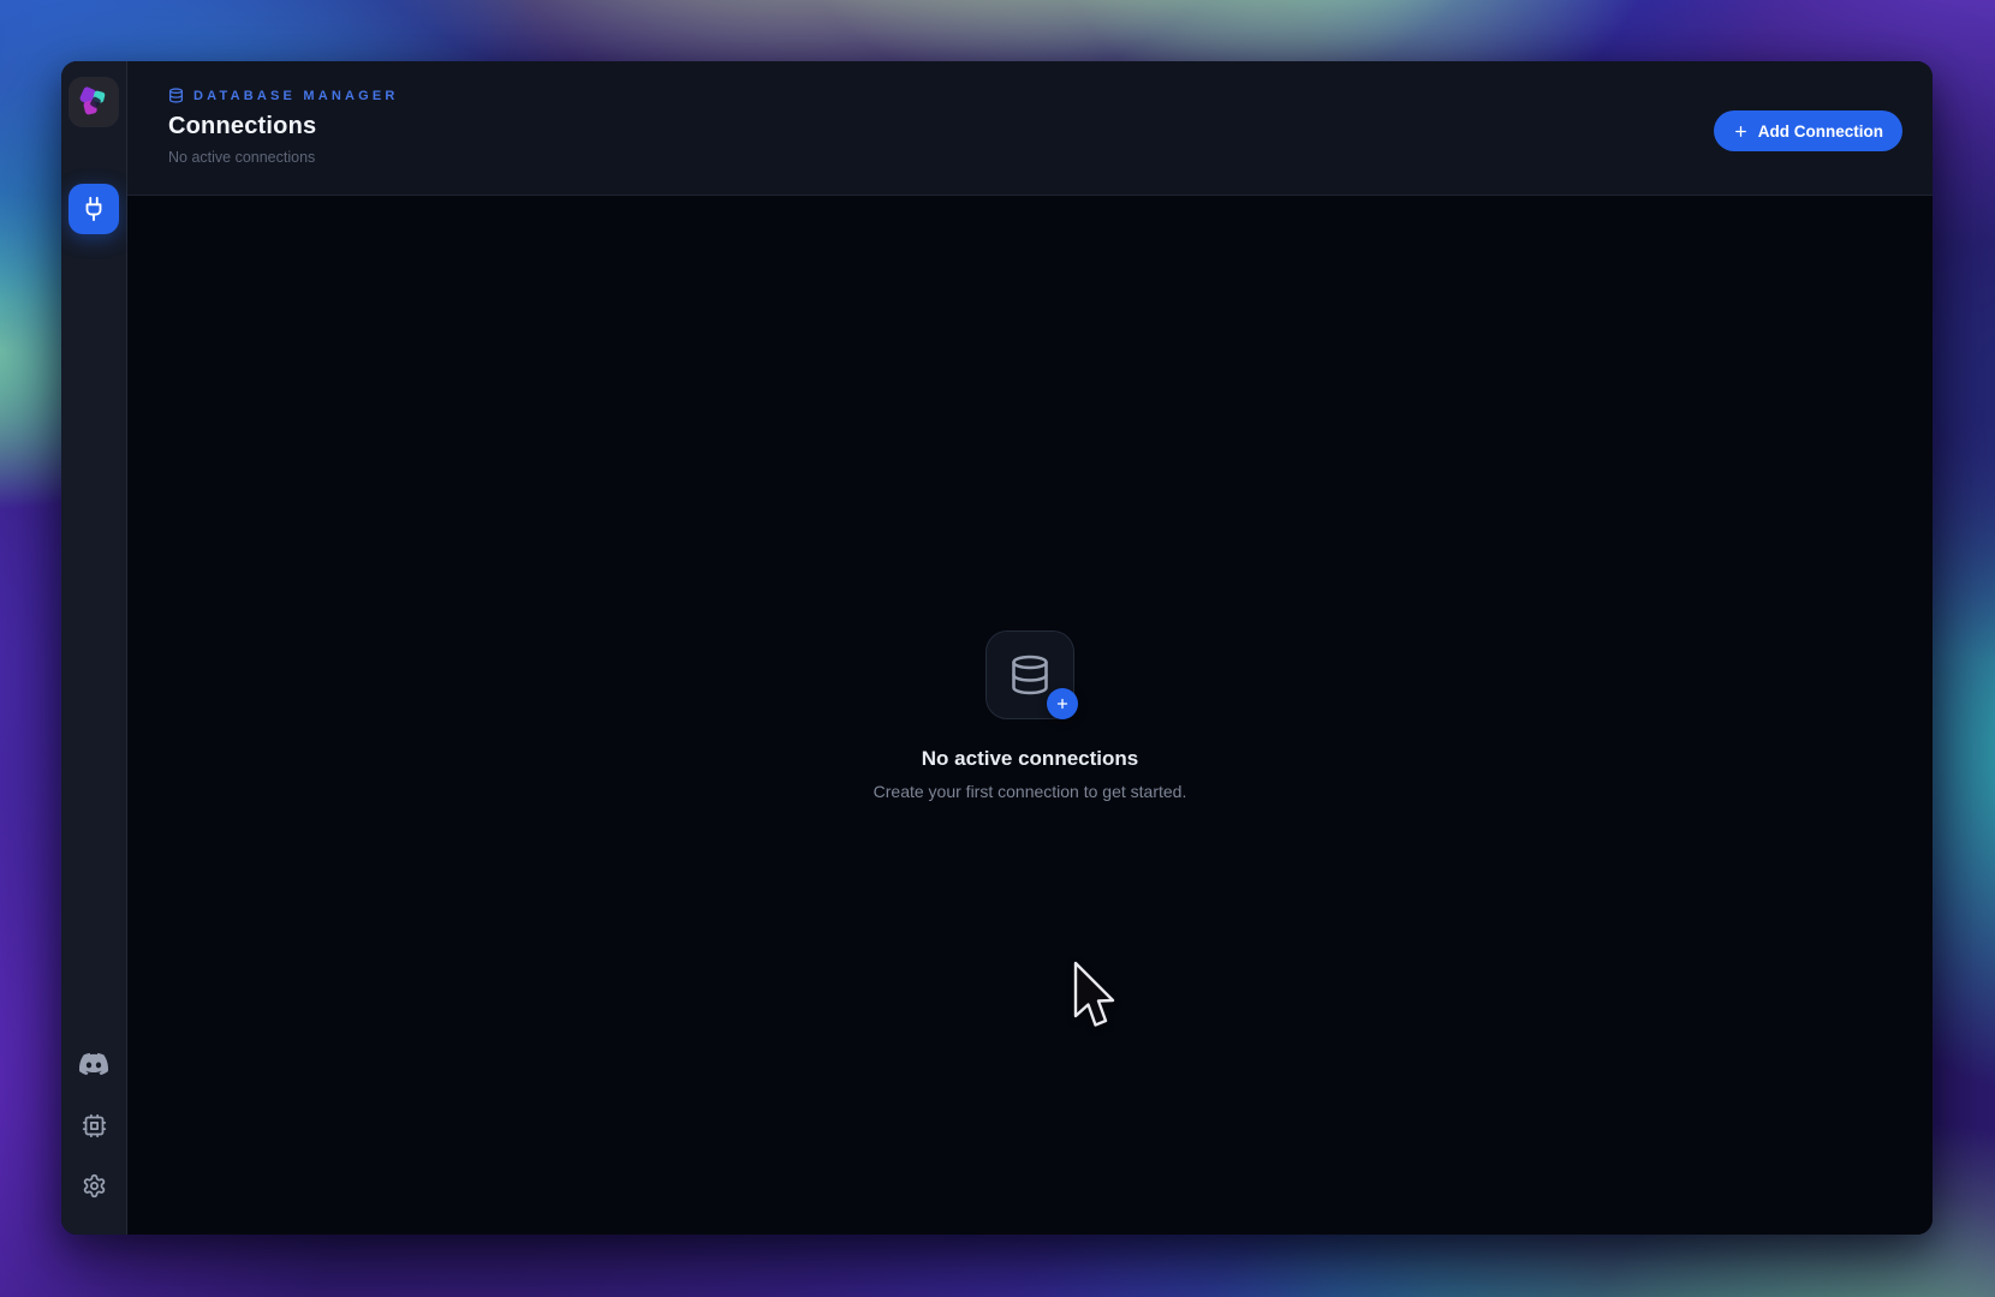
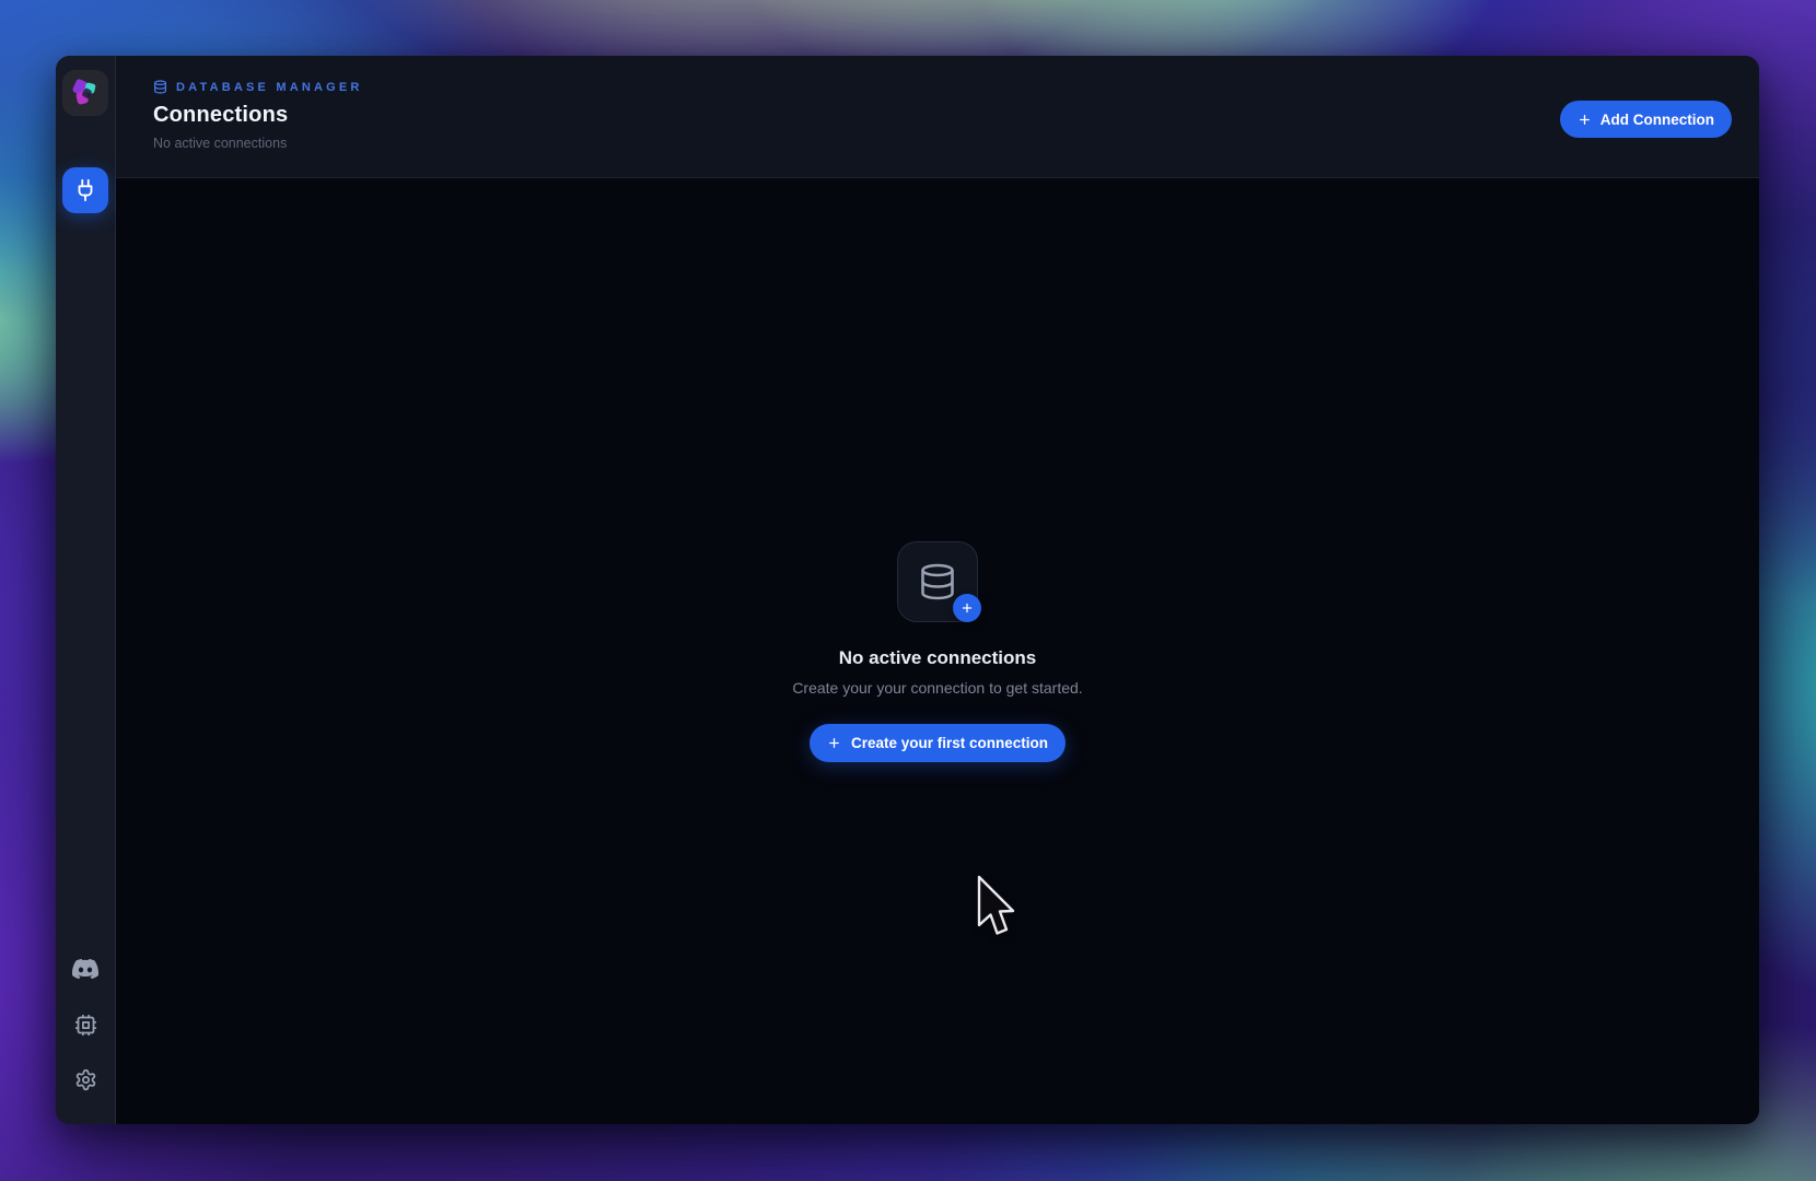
  DATABASE MANAGER
  Connections
  No active connections
  Add Connection
  No active connections
- Create your first connection to get started.
+ Create your your connection to get started.
+ Create your first connection
